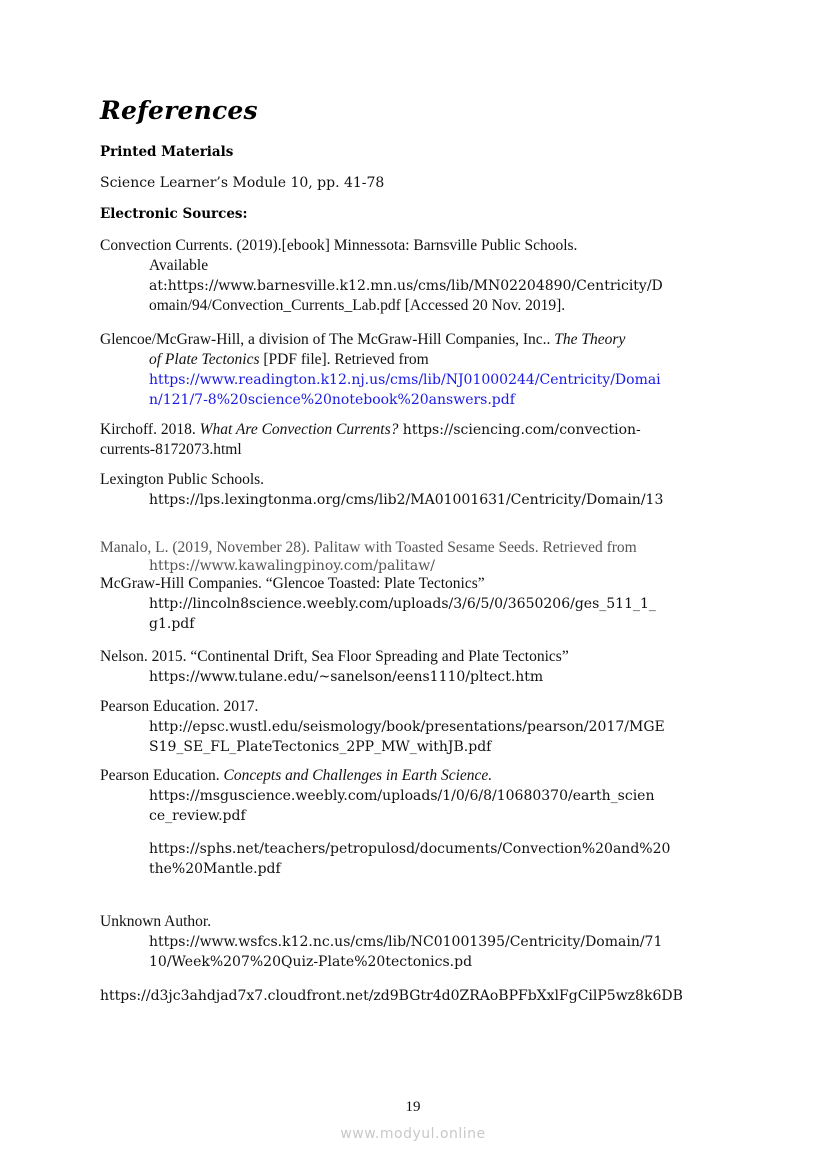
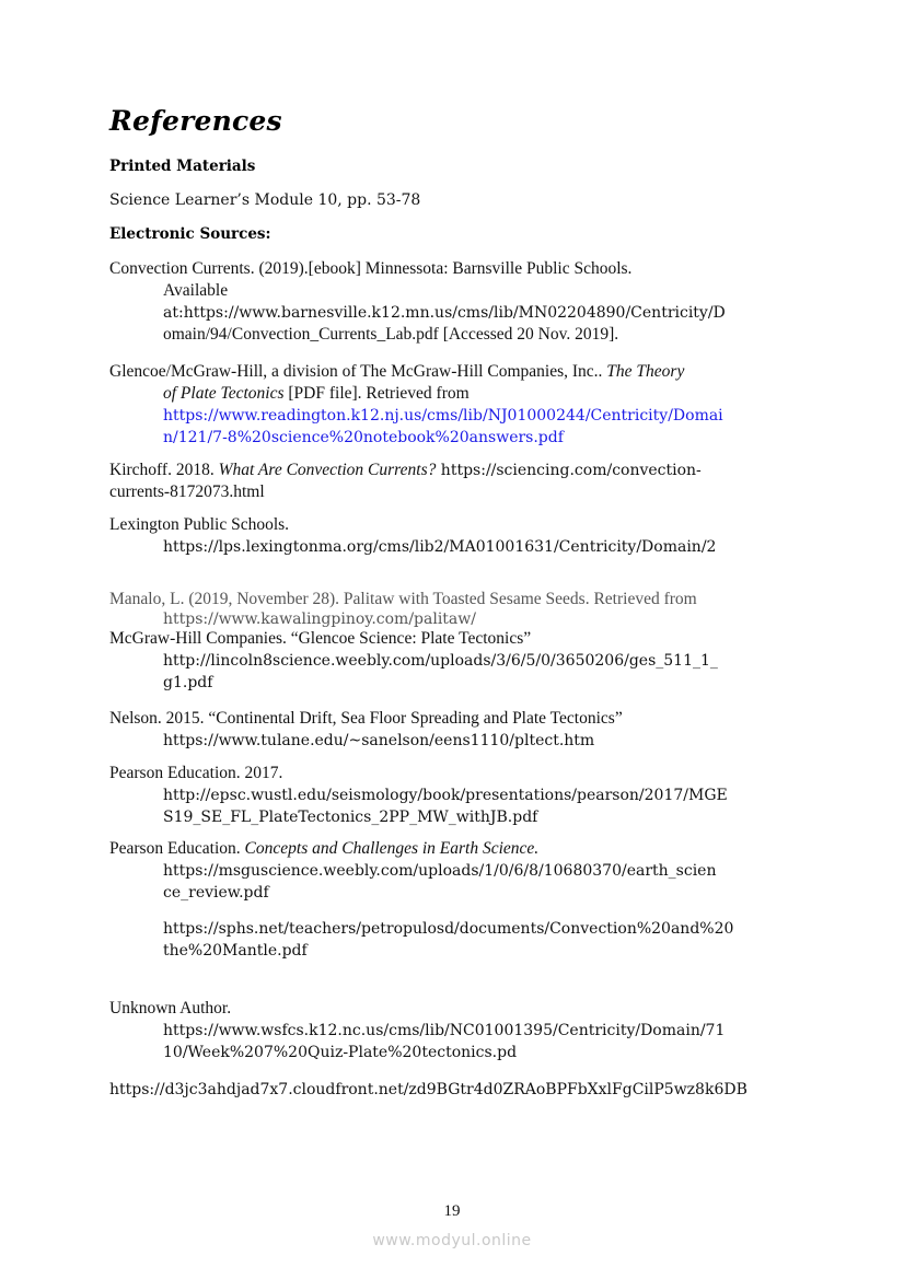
  References
  Printed Materials
- Science Learner’s Module 10, pp. 41-78
+ Science Learner’s Module 10, pp. 53-78
  Electronic Sources:
  Convection Currents. (2019).[ebook] Minnessota: Barnsville Public Schools.
  Available
  at:https://www.barnesville.k12.mn.us/cms/lib/MN02204890/Centricity/D
  omain/94/Convection_Currents_Lab.pdf [Accessed 20 Nov. 2019].
  Glencoe/McGraw-Hill, a division of The McGraw-Hill Companies, Inc.. The Theory
  of Plate Tectonics [PDF file]. Retrieved from
  https://www.readington.k12.nj.us/cms/lib/NJ01000244/Centricity/Domai
  n/121/7-8%20science%20notebook%20answers.pdf
  Kirchoff. 2018. What Are Convection Currents? https://sciencing.com/convection-
  currents-8172073.html
  Lexington Public Schools.
- https://lps.lexingtonma.org/cms/lib2/MA01001631/Centricity/Domain/13
+ https://lps.lexingtonma.org/cms/lib2/MA01001631/Centricity/Domain/2
  Manalo, L. (2019, November 28). Palitaw with Toasted Sesame Seeds. Retrieved from
  https://www.kawalingpinoy.com/palitaw/
- McGraw-Hill Companies. “Glencoe Toasted: Plate Tectonics”
+ McGraw-Hill Companies. “Glencoe Science: Plate Tectonics”
  http://lincoln8science.weebly.com/uploads/3/6/5/0/3650206/ges_511_1_
  g1.pdf
  Nelson. 2015. “Continental Drift, Sea Floor Spreading and Plate Tectonics”
  https://www.tulane.edu/~sanelson/eens1110/pltect.htm
  Pearson Education. 2017.
  http://epsc.wustl.edu/seismology/book/presentations/pearson/2017/MGE
  S19_SE_FL_PlateTectonics_2PP_MW_withJB.pdf
  Pearson Education. Concepts and Challenges in Earth Science.
  https://msguscience.weebly.com/uploads/1/0/6/8/10680370/earth_scien
  ce_review.pdf
  https://sphs.net/teachers/petropulosd/documents/Convection%20and%20
  the%20Mantle.pdf
  Unknown Author.
  https://www.wsfcs.k12.nc.us/cms/lib/NC01001395/Centricity/Domain/71
  10/Week%207%20Quiz-Plate%20tectonics.pd
  https://d3jc3ahdjad7x7.cloudfront.net/zd9BGtr4d0ZRAoBPFbXxlFgCilP5wz8k6DB
  19
  www.modyul.online
